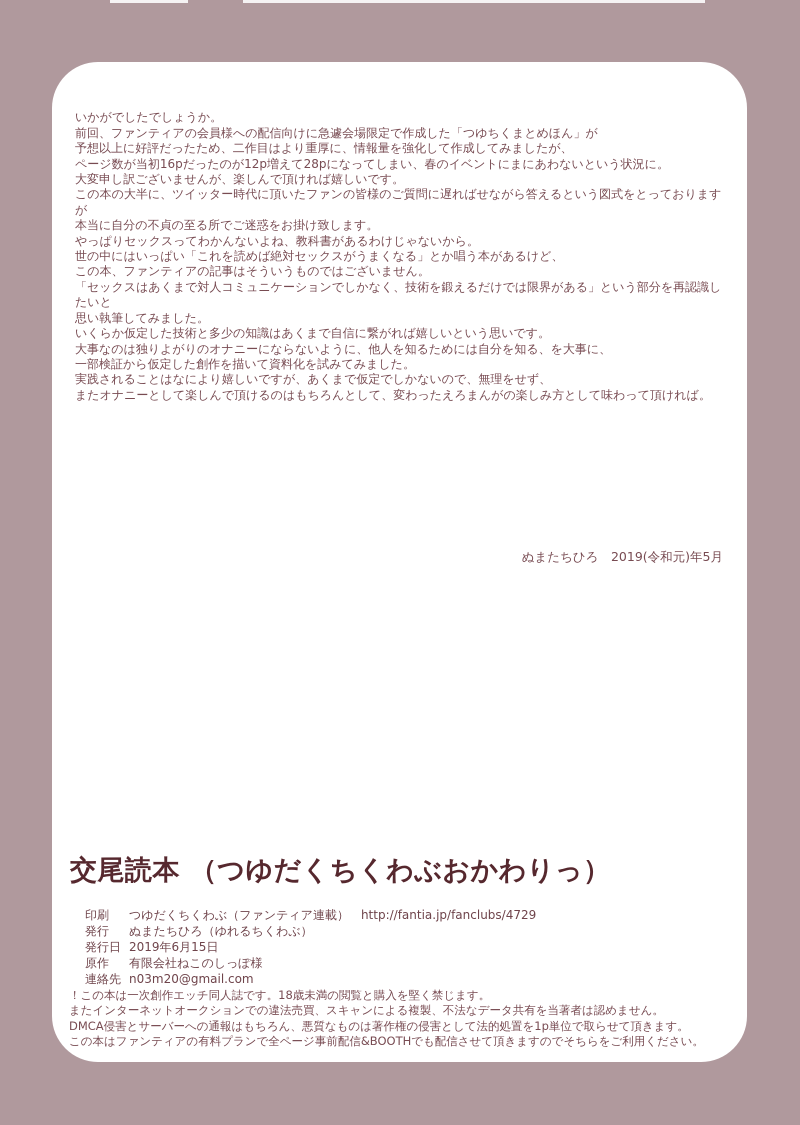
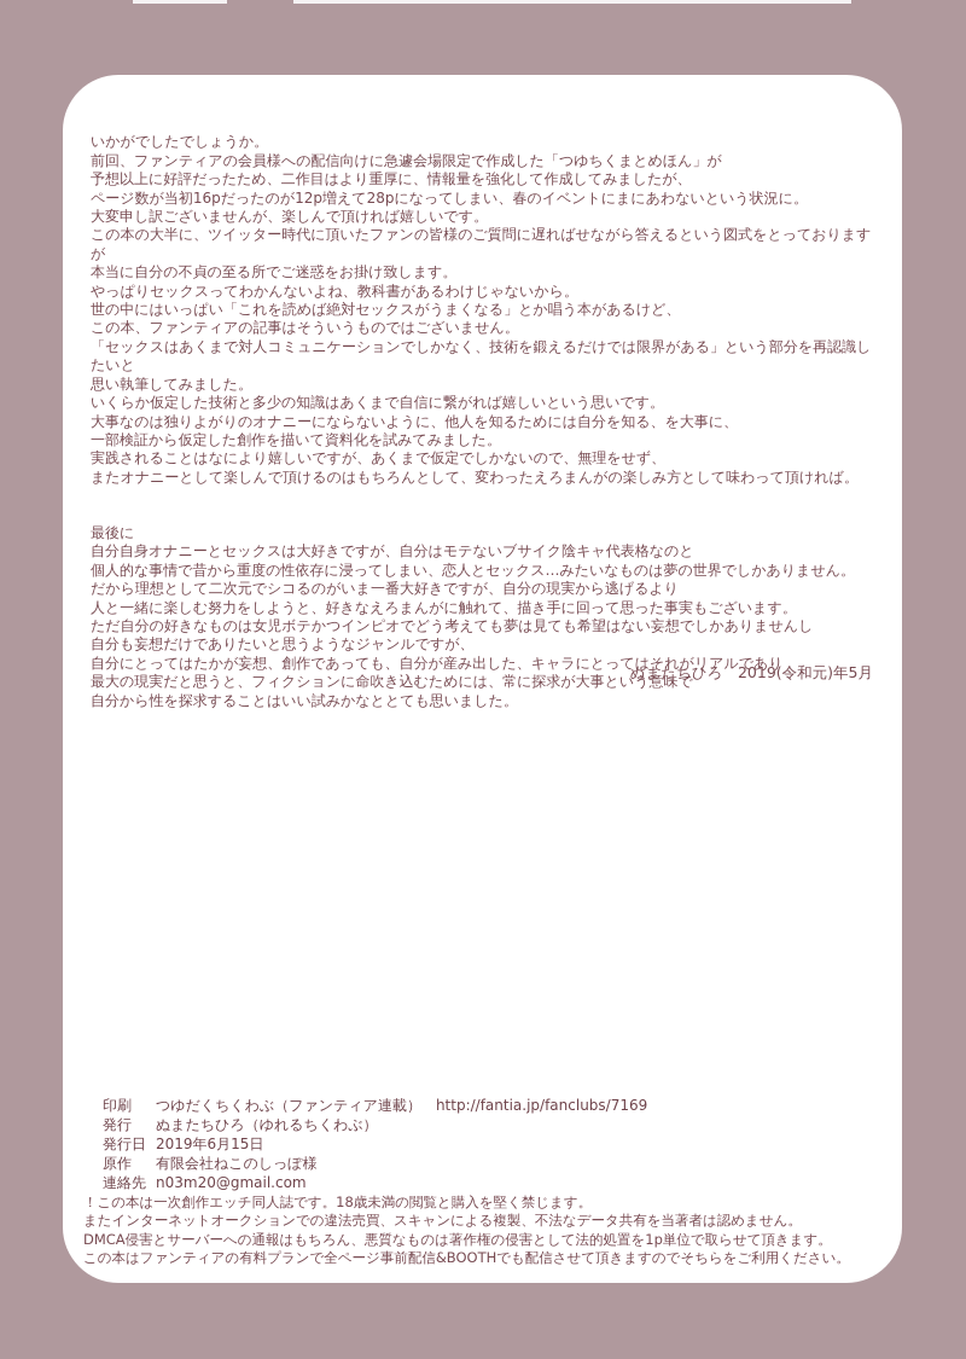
  いかがでしたでしょうか。
  前回、ファンティアの会員様への配信向けに急遽会場限定で作成した「つゆちくまとめほん」が
  予想以上に好評だったため、二作目はより重厚に、情報量を強化して作成してみましたが、
  ページ数が当初16pだったのが12p増えて28pになってしまい、春のイベントにまにあわないという状況に。
  大変申し訳ございませんが、楽しんで頂ければ嬉しいです。
  この本の大半に、ツイッター時代に頂いたファンの皆様のご質問に遅ればせながら答えるという図式をとっておりますが
  本当に自分の不貞の至る所でご迷惑をお掛け致します。
  やっぱりセックスってわかんないよね、教科書があるわけじゃないから。
  世の中にはいっぱい「これを読めば絶対セックスがうまくなる」とか唱う本があるけど、
  この本、ファンティアの記事はそういうものではございません。
  「セックスはあくまで対人コミュニケーションでしかなく、技術を鍛えるだけでは限界がある」という部分を再認識したいと
  思い執筆してみました。
  いくらか仮定した技術と多少の知識はあくまで自信に繋がれば嬉しいという思いです。
  大事なのは独りよがりのオナニーにならないように、他人を知るためには自分を知る、を大事に、
  一部検証から仮定した創作を描いて資料化を試みてみました。
  実践されることはなにより嬉しいですが、あくまで仮定でしかないので、無理をせず、
  またオナニーとして楽しんで頂けるのはもちろんとして、変わったえろまんがの楽しみ方として味わって頂ければ。
+ 最後に
+ 自分自身オナニーとセックスは大好きですが、自分はモテないブサイク陰キャ代表格なのと
+ 個人的な事情で昔から重度の性依存に浸ってしまい、恋人とセックス…みたいなものは夢の世界でしかありません。
+ だから理想として二次元でシコるのがいま一番大好きですが、自分の現実から逃げるより
+ 人と一緒に楽しむ努力をしようと、好きなえろまんがに触れて、描き手に回って思った事実もございます。
+ ただ自分の好きなものは女児ボテかつインピオでどう考えても夢は見ても希望はない妄想でしかありませんし
+ 自分も妄想だけでありたいと思うようなジャンルですが、
+ 自分にとってはたかが妄想、創作であっても、自分が産み出した、キャラにとってはそれがリアルであり
+ 最大の現実だと思うと、フィクションに命吹き込むためには、常に探求が大事という意味で
+ 自分から性を探求することはいい試みかなととても思いました。
  ぬまたちひろ 2019(令和元)年5月
- 交尾読本 （つゆだくちくわぶおかわりっ）
  印刷
- つゆだくちくわぶ（ファンティア連載） http://fantia.jp/fanclubs/4729
+ つゆだくちくわぶ（ファンティア連載） http://fantia.jp/fanclubs/7169
  発行
  ぬまたちひろ（ゆれるちくわぶ）
  発行日
  2019年6月15日
  原作
  有限会社ねこのしっぽ様
  連絡先
  n03m20@gmail.com
  ！この本は一次創作エッチ同人誌です。18歳未満の閲覧と購入を堅く禁じます。
  またインターネットオークションでの違法売買、スキャンによる複製、不法なデータ共有を当著者は認めません。
  DMCA侵害とサーバーへの通報はもちろん、悪質なものは著作権の侵害として法的処置を1p単位で取らせて頂きます。
  この本はファンティアの有料プランで全ページ事前配信&BOOTHでも配信させて頂きますのでそちらをご利用ください。
